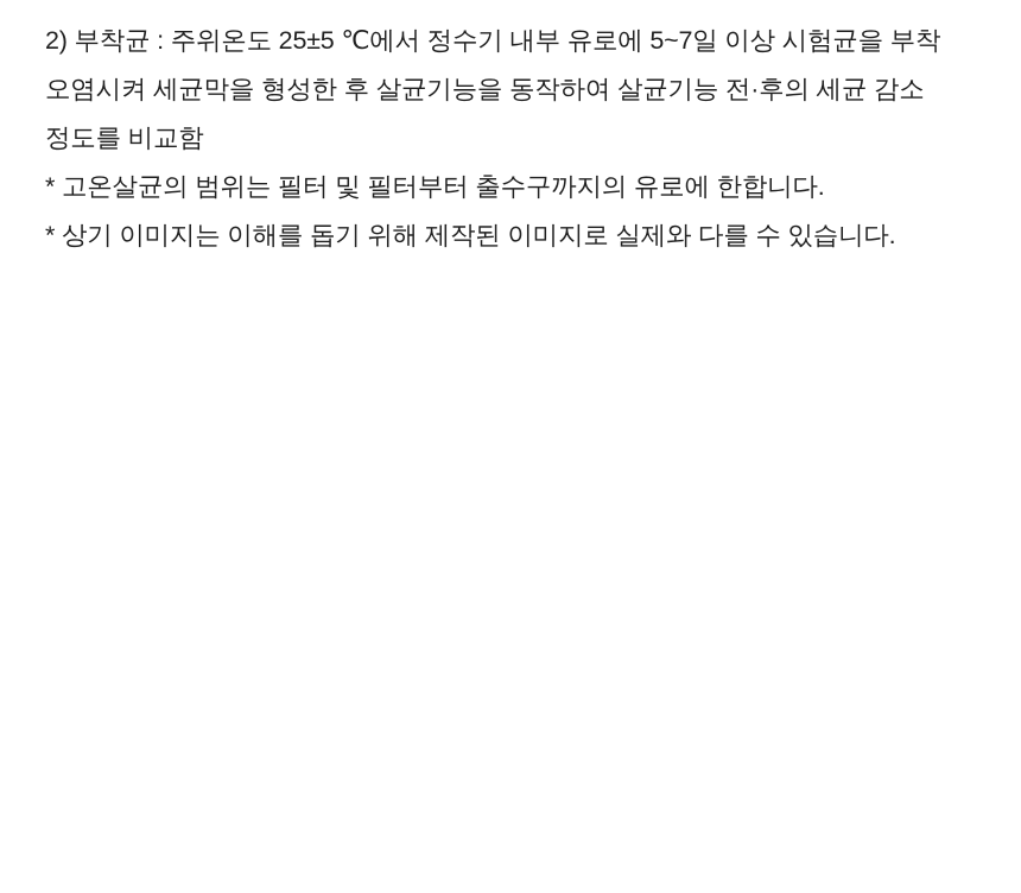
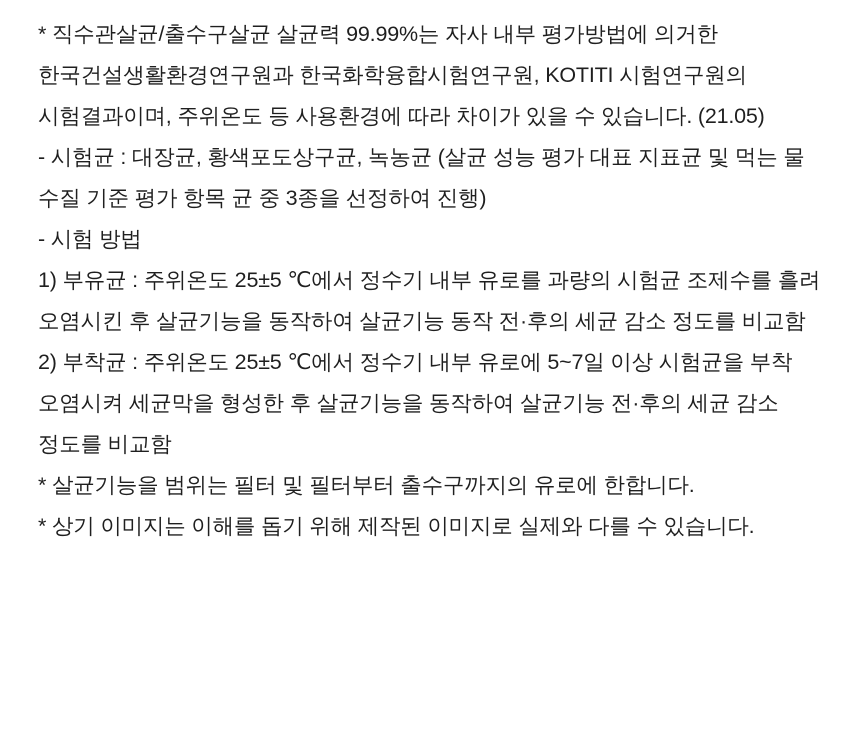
+ * 직수관살균/출수구살균 살균력 99.99%는 자사 내부 평가방법에 의거한 한국건설생활환경연구원과 한국화학융합시험연구원, KOTITI 시험연구원의 시험결과이며, 주위온도 등 사용환경에 따라 차이가 있을 수 있습니다. (21.05)
+ - 시험균 : 대장균, 황색포도상구균, 녹농균 (살균 성능 평가 대표 지표균 및 먹는 물 수질 기준 평가 항목 균 중 3종을 선정하여 진행)
+ - 시험 방법
+ 1) 부유균 : 주위온도 25±5 ℃에서 정수기 내부 유로를 과량의 시험균 조제수를 흘려 오염시킨 후 살균기능을 동작하여 살균기능 동작 전·후의 세균 감소 정도를 비교함
  2) 부착균 : 주위온도 25±5 ℃에서 정수기 내부 유로에 5~7일 이상 시험균을 부착 오염시켜 세균막을 형성한 후 살균기능을 동작하여 살균기능 전·후의 세균 감소 정도를 비교함
- * 고온살균의 범위는 필터 및 필터부터 출수구까지의 유로에 한합니다.
+ * 살균기능을 범위는 필터 및 필터부터 출수구까지의 유로에 한합니다.
  * 상기 이미지는 이해를 돕기 위해 제작된 이미지로 실제와 다를 수 있습니다.
